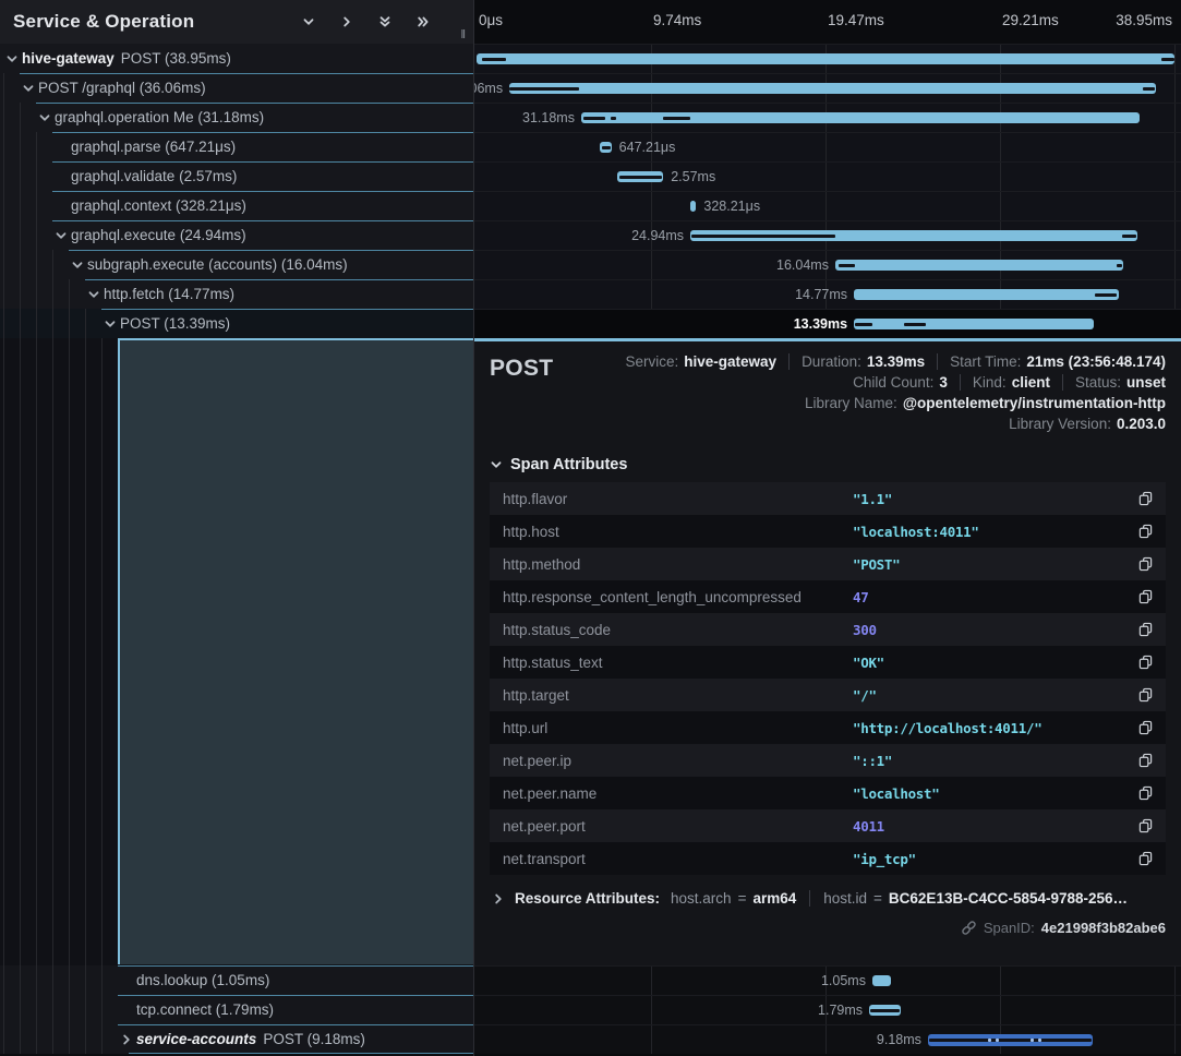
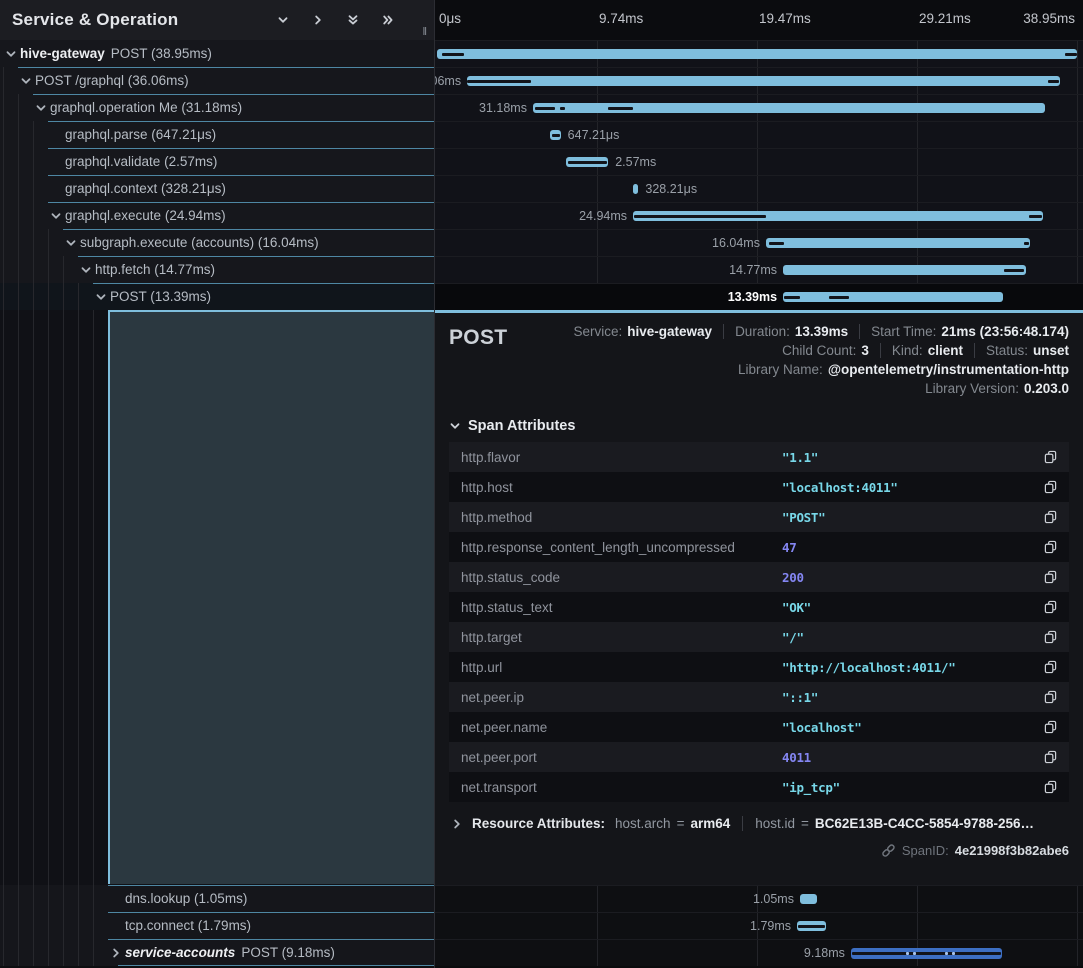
  Service & Operation
  ‖
  hive-gateway
  POST (38.95ms)
  POST /graphql (36.06ms)
  graphql.operation Me (31.18ms)
  graphql.parse (647.21μs)
  graphql.validate (2.57ms)
  graphql.context (328.21μs)
  graphql.execute (24.94ms)
  subgraph.execute (accounts) (16.04ms)
  http.fetch (14.77ms)
  POST (13.39ms)
  dns.lookup (1.05ms)
  tcp.connect (1.79ms)
  service-accounts
  POST (9.18ms)
  0μs
  9.74ms
  19.47ms
  29.21ms
  38.95ms
  31.18ms
  647.21μs
  2.57ms
  328.21μs
  24.94ms
  16.04ms
  14.77ms
  13.39ms
  POST
  Service:
  hive-gateway
  Duration:
  13.39ms
  Start Time:
  21ms (23:56:48.174)
  Child Count:
  3
  Kind:
  client
  Status:
  unset
  Library Name:
  @opentelemetry/instrumentation-http
  Library Version:
  0.203.0
  Span Attributes
  http.flavor
  "1.1"
  http.host
  "localhost:4011"
  http.method
  "POST"
  http.response_content_length_uncompressed
  47
  http.status_code
- 300
+ 200
  http.status_text
  "OK"
  http.target
  "/"
  http.url
  "http://localhost:4011/"
  net.peer.ip
  "::1"
  net.peer.name
  "localhost"
  net.peer.port
  4011
  net.transport
  "ip_tcp"
  Resource Attributes:
  host.arch
  =
  arm64
  host.id
  =
  BC62E13B-C4CC-5854-9788-256…
  SpanID:
  4e21998f3b82abe6
  1.05ms
  1.79ms
  9.18ms
